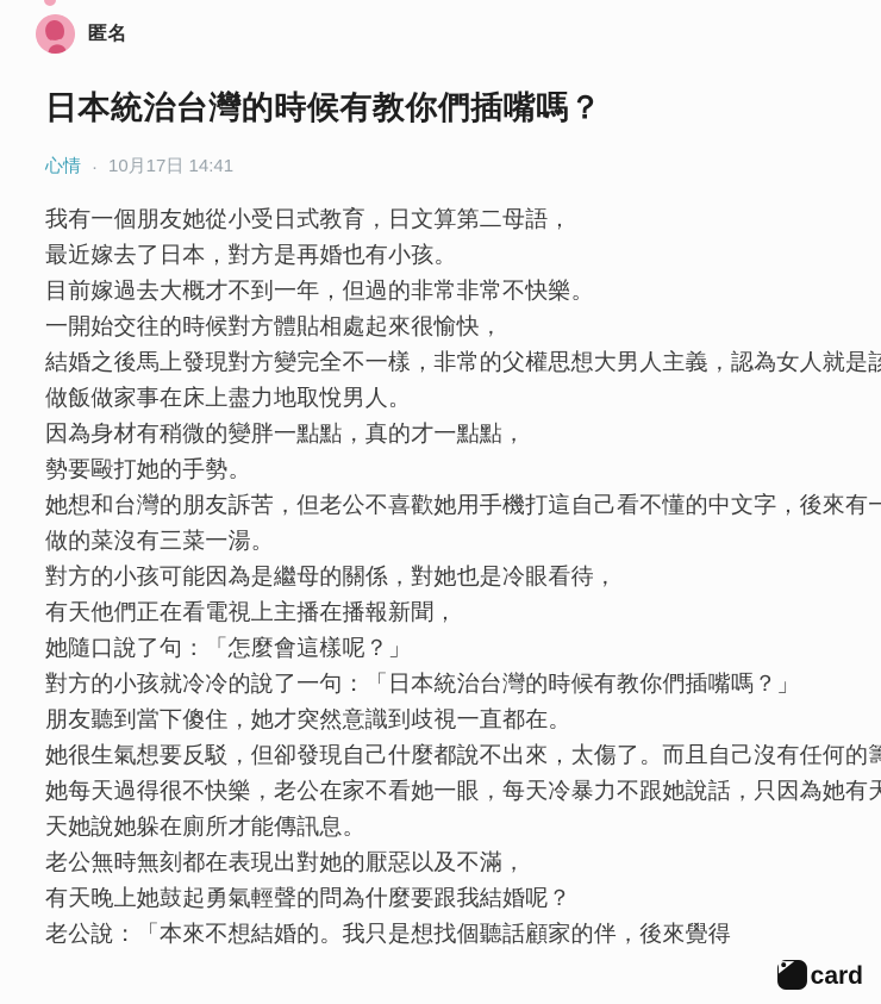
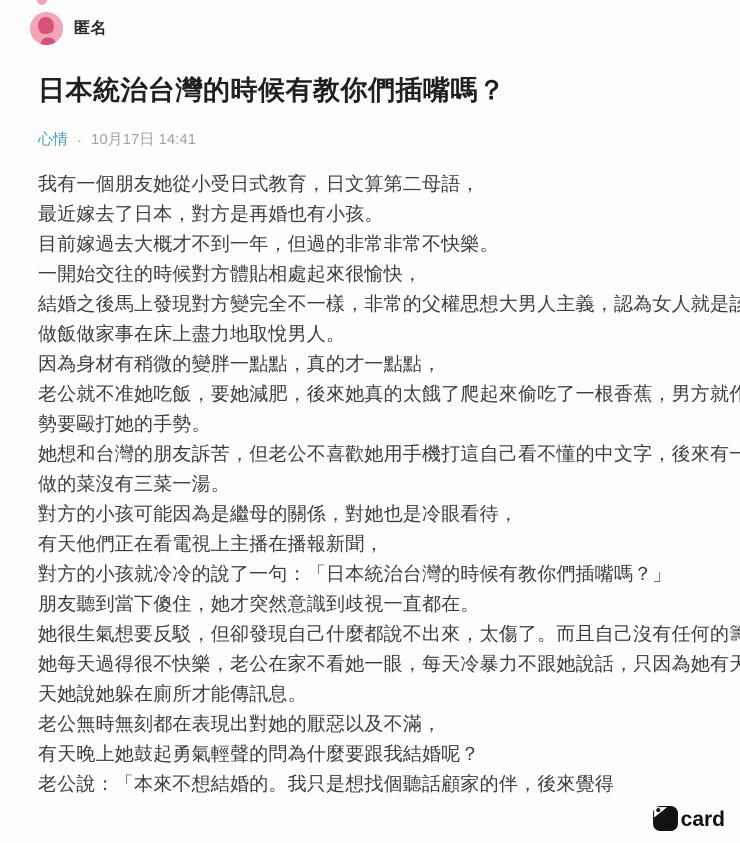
  匿名
  日本統治台灣的時候有教你們插嘴嗎？
  心情
  ·
  10月17日 14:41
  我有一個朋友她從小受日式教育，日文算第二母語，
  最近嫁去了日本，對方是再婚也有小孩。
  目前嫁過去大概才不到一年，但過的非常非常不快樂。
  一開始交往的時候對方體貼相處起來很愉快，
  結婚之後馬上發現對方變完全不一樣，非常的父權思想大男人主義，認為女人就是該
  做飯做家事在床上盡力地取悅男人。
  因為身材有稍微的變胖一點點，真的才一點點，
+ 老公就不准她吃飯，要她減肥，後來她真的太餓了爬起來偷吃了一根香蕉，男方就作
  勢要毆打她的手勢。
  她想和台灣的朋友訴苦，但老公不喜歡她用手機打這自己看不懂的中文字，後來有一
  做的菜沒有三菜一湯。
  對方的小孩可能因為是繼母的關係，對她也是冷眼看待，
  有天他們正在看電視上主播在播報新聞，
- 她隨口說了句：「怎麼會這樣呢？」
  對方的小孩就冷冷的說了一句：「日本統治台灣的時候有教你們插嘴嗎？」
  朋友聽到當下傻住，她才突然意識到歧視一直都在。
  她很生氣想要反駁，但卻發現自己什麼都說不出來，太傷了。而且自己沒有任何的籌
  她每天過得很不快樂，老公在家不看她一眼，每天冷暴力不跟她說話，只因為她有天
  天她說她躲在廁所才能傳訊息。
  老公無時無刻都在表現出對她的厭惡以及不滿，
  有天晚上她鼓起勇氣輕聲的問為什麼要跟我結婚呢？
  老公說：「本來不想結婚的。我只是想找個聽話顧家的伴，後來覺得
  card
